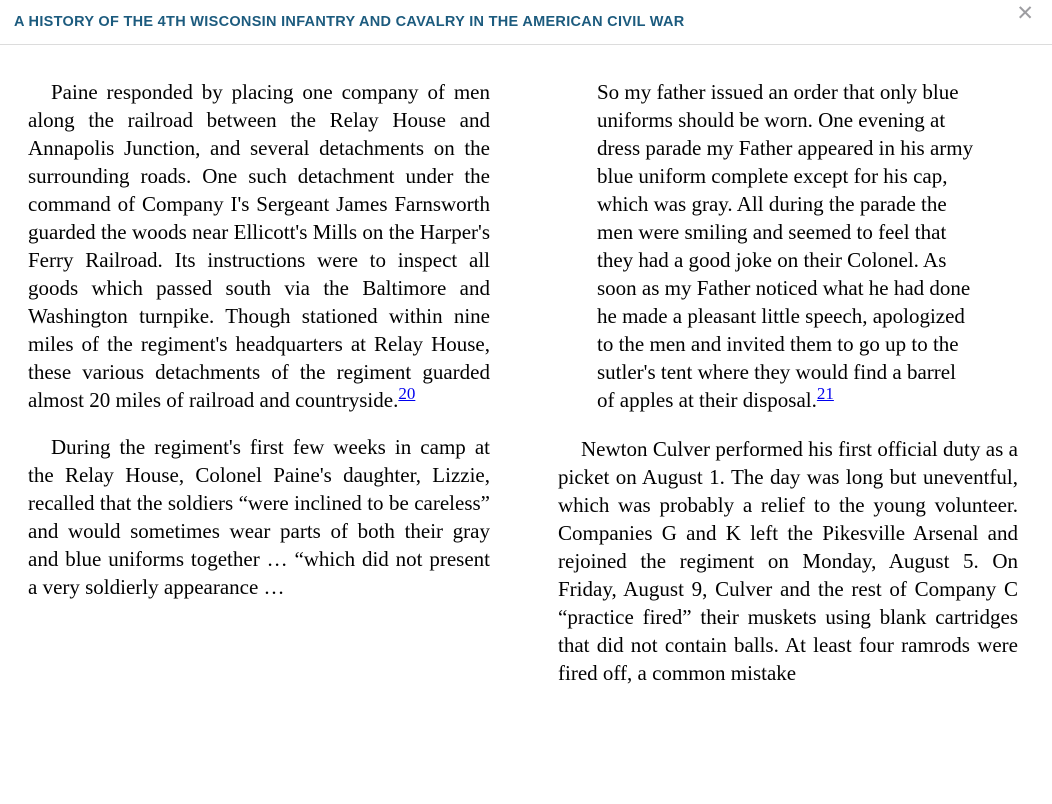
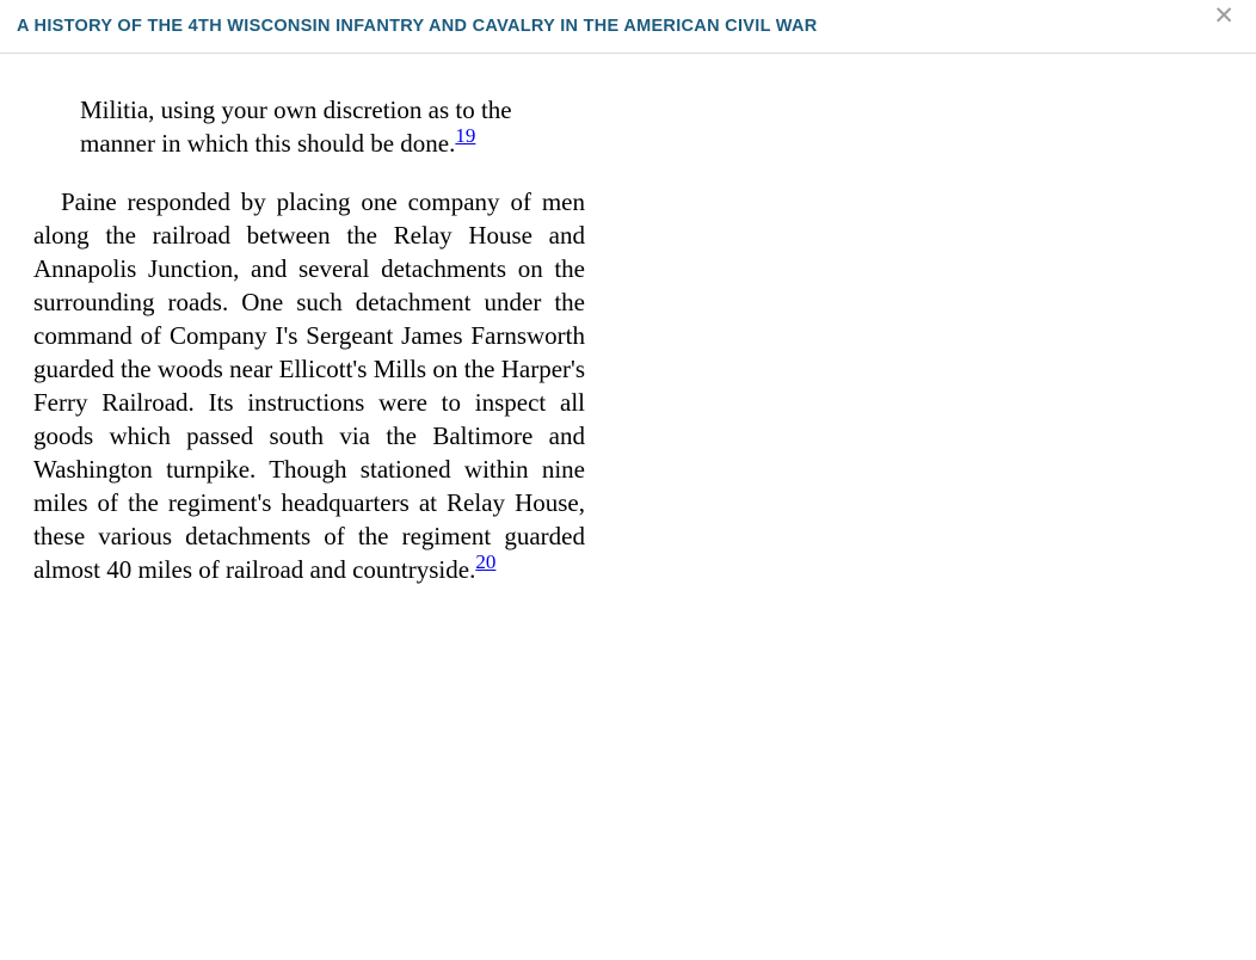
  A HISTORY OF THE 4TH WISCONSIN INFANTRY AND CAVALRY IN THE AMERICAN CIVIL WAR
  ✕
+ Militia, using your own discretion as to the manner in which this should be done.19
- Paine responded by placing one company of men along the railroad between the Relay House and Annapolis Junction, and several detachments on the surrounding roads. One such detachment under the command of Company I's Sergeant James Farnsworth guarded the woods near Ellicott's Mills on the Harper's Ferry Railroad. Its instructions were to inspect all goods which passed south via the Baltimore and Washington turnpike. Though stationed within nine miles of the regiment's headquarters at Relay House, these various detachments of the regiment guarded almost 20 miles of railroad and countryside.20
+ Paine responded by placing one company of men along the railroad between the Relay House and Annapolis Junction, and several detachments on the surrounding roads. One such detachment under the command of Company I's Sergeant James Farnsworth guarded the woods near Ellicott's Mills on the Harper's Ferry Railroad. Its instructions were to inspect all goods which passed south via the Baltimore and Washington turnpike. Though stationed within nine miles of the regiment's headquarters at Relay House, these various detachments of the regiment guarded almost 40 miles of railroad and countryside.20
- During the regiment's first few weeks in camp at the Relay House, Colonel Paine's daughter, Lizzie, recalled that the soldiers “were inclined to be careless” and would sometimes wear parts of both their gray and blue uniforms together … “which did not present a very soldierly appearance …
- So my father issued an order that only blue uniforms should be worn. One evening at dress parade my Father appeared in his army blue uniform complete except for his cap, which was gray. All during the parade the men were smiling and seemed to feel that they had a good joke on their Colonel. As soon as my Father noticed what he had done he made a pleasant little speech, apologized to the men and invited them to go up to the sutler's tent where they would find a barrel of apples at their disposal.21
- Newton Culver performed his first official duty as a picket on August 1. The day was long but uneventful, which was probably a relief to the young volunteer. Companies G and K left the Pikesville Arsenal and rejoined the regiment on Monday, August 5. On Friday, August 9, Culver and the rest of Company C “practice fired” their muskets using blank cartridges that did not contain balls. At least four ramrods were fired off, a common mistake
